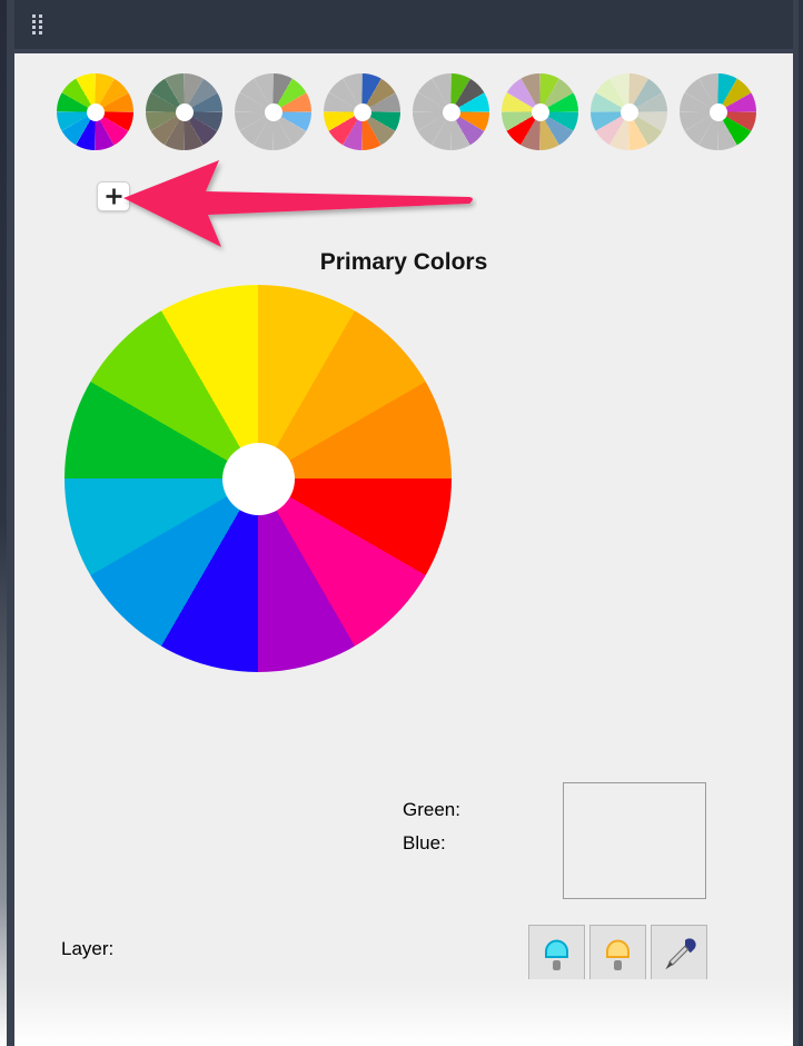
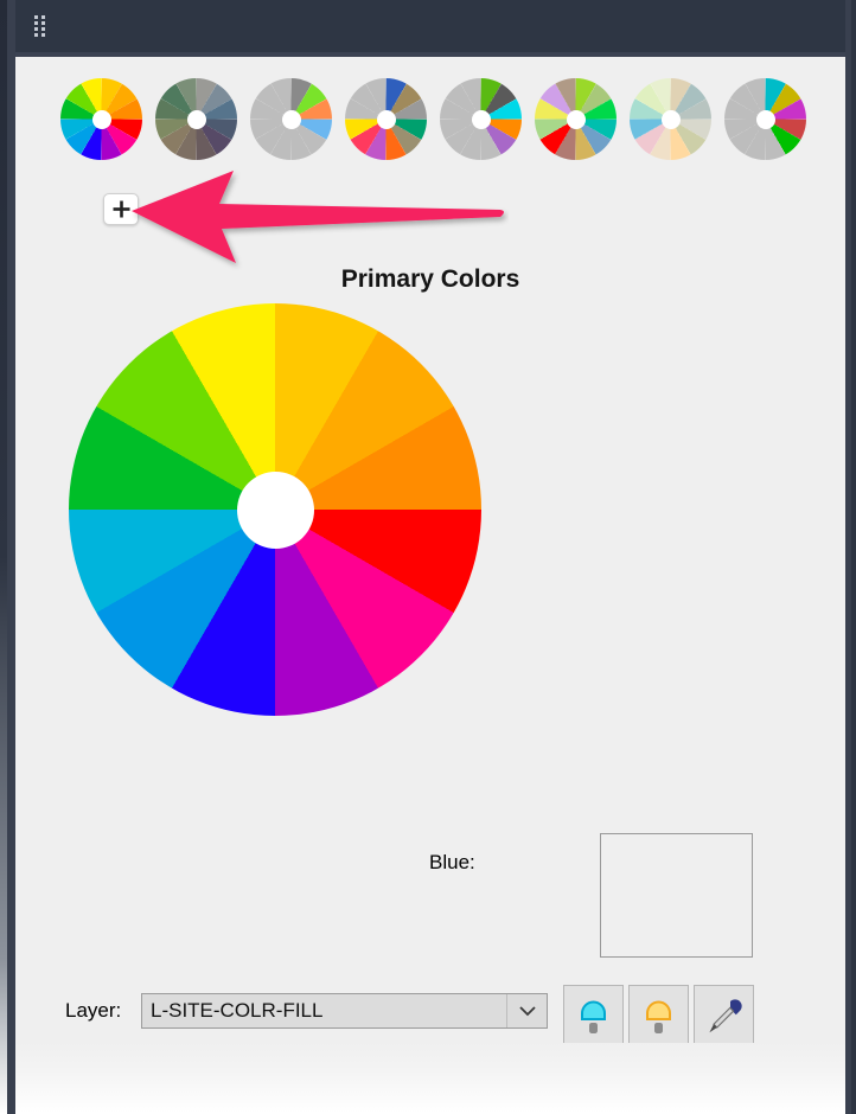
  Primary Colors
- Green:
  Blue:
  Layer:
+ L-SITE-COLR-FILL
